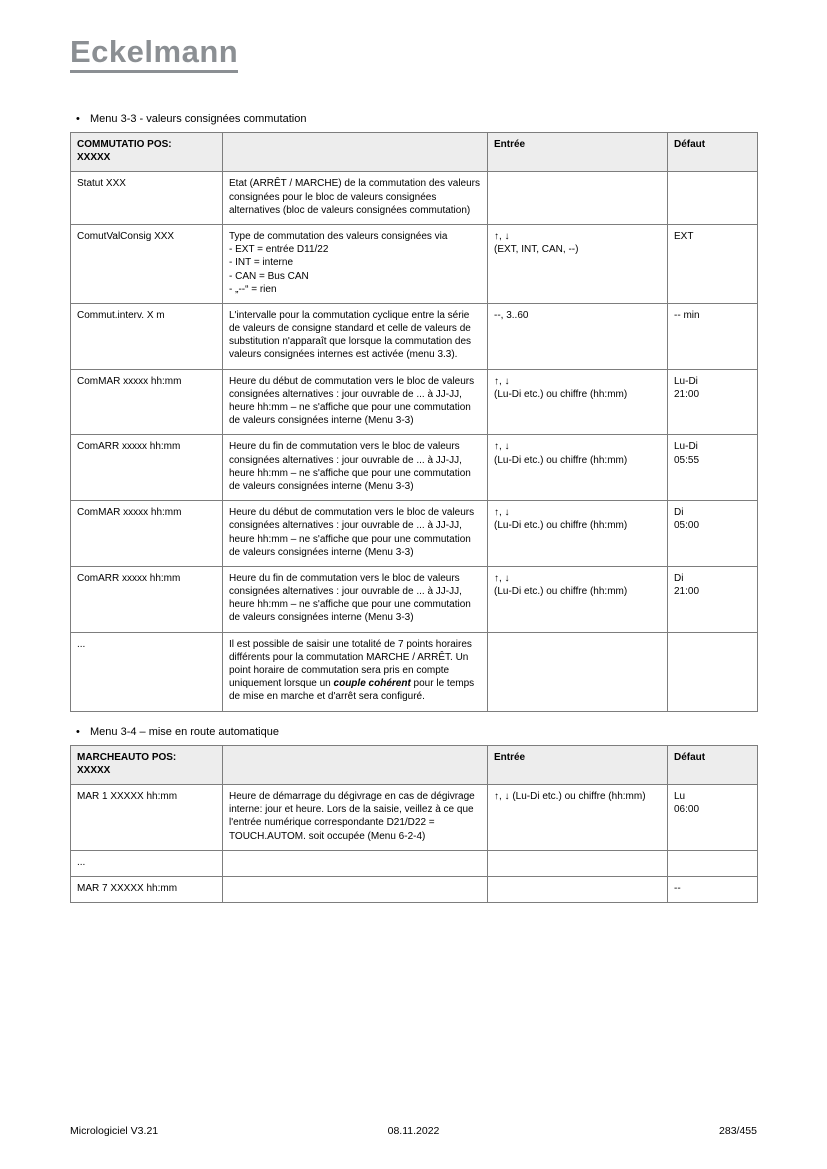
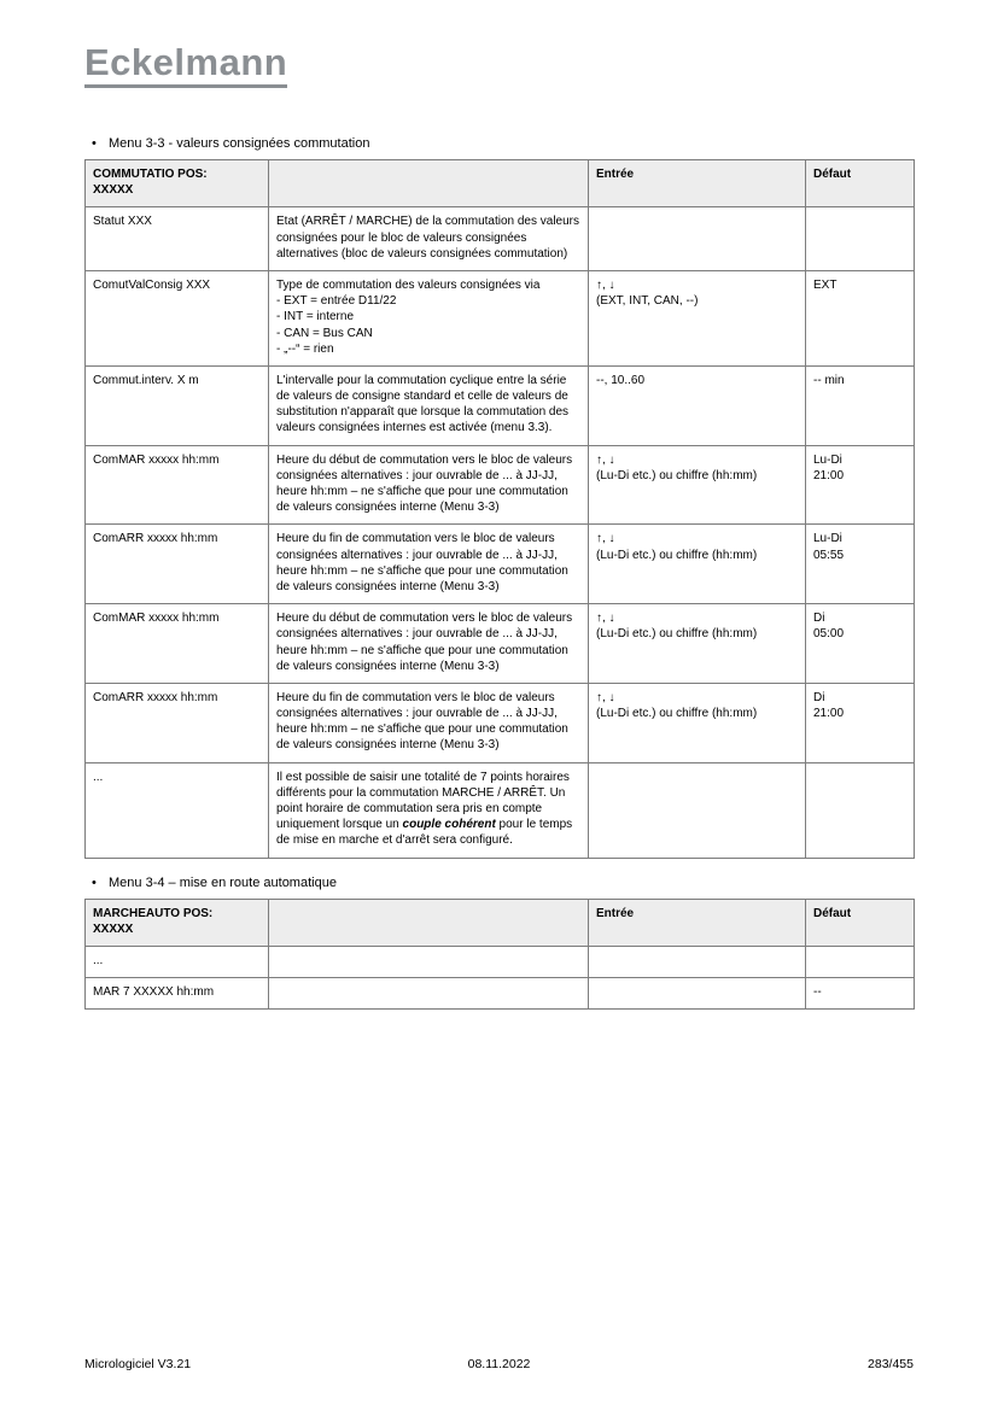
  Eckelmann
  •
  Menu 3-3 - valeurs consignées commutation
  COMMUTATIO POS: XXXXX		Entrée	Défaut
  Statut XXX	Etat (ARRÊT / MARCHE) de la commutation des valeurs consignées pour le bloc de valeurs consignées alternatives (bloc de valeurs consignées commutation)
  ComutValConsig XXX	Type de commutation des valeurs consignées via - EXT = entrée D11/22 - INT = interne - CAN = Bus CAN - „--“ = rien	↑, ↓ (EXT, INT, CAN, --)	EXT
- Commut.interv. X m	L'intervalle pour la commutation cyclique entre la série de valeurs de consigne standard et celle de valeurs de substitution n'apparaît que lorsque la commutation des valeurs consignées internes est activée (menu 3.3).	--, 3..60	-- min
+ Commut.interv. X m	L'intervalle pour la commutation cyclique entre la série de valeurs de consigne standard et celle de valeurs de substitution n'apparaît que lorsque la commutation des valeurs consignées internes est activée (menu 3.3).	--, 10..60	-- min
  ComMAR xxxxx hh:mm	Heure du début de commutation vers le bloc de valeurs consignées alternatives : jour ouvrable de ... à JJ-JJ, heure hh:mm – ne s'affiche que pour une commutation de valeurs consignées interne (Menu 3-3)	↑, ↓ (Lu-Di etc.) ou chiffre (hh:mm)	Lu-Di 21:00
  ComARR xxxxx hh:mm	Heure du fin de commutation vers le bloc de valeurs consignées alternatives : jour ouvrable de ... à JJ-JJ, heure hh:mm – ne s'affiche que pour une commutation de valeurs consignées interne (Menu 3-3)	↑, ↓ (Lu-Di etc.) ou chiffre (hh:mm)	Lu-Di 05:55
  ComMAR xxxxx hh:mm	Heure du début de commutation vers le bloc de valeurs consignées alternatives : jour ouvrable de ... à JJ-JJ, heure hh:mm – ne s'affiche que pour une commutation de valeurs consignées interne (Menu 3-3)	↑, ↓ (Lu-Di etc.) ou chiffre (hh:mm)	Di 05:00
  ComARR xxxxx hh:mm	Heure du fin de commutation vers le bloc de valeurs consignées alternatives : jour ouvrable de ... à JJ-JJ, heure hh:mm – ne s'affiche que pour une commutation de valeurs consignées interne (Menu 3-3)	↑, ↓ (Lu-Di etc.) ou chiffre (hh:mm)	Di 21:00
  ...	Il est possible de saisir une totalité de 7 points horaires différents pour la commutation MARCHE / ARRÊT. Un point horaire de commutation sera pris en compte uniquement lorsque un couple cohérent pour le temps de mise en marche et d'arrêt sera configuré.
  •
  Menu 3-4 – mise en route automatique
  MARCHEAUTO POS: XXXXX		Entrée	Défaut
- MAR 1 XXXXX hh:mm	Heure de démarrage du dégivrage en cas de dégivrage interne: jour et heure. Lors de la saisie, veillez à ce que l'entrée numérique correspondante D21/D22 = TOUCH.AUTOM. soit occupée (Menu 6-2-4)	↑, ↓ (Lu-Di etc.) ou chiffre (hh:mm)	Lu 06:00
  ...
  MAR 7 XXXXX hh:mm			--
  Micrologiciel V3.21
  08.11.2022
  283/455
